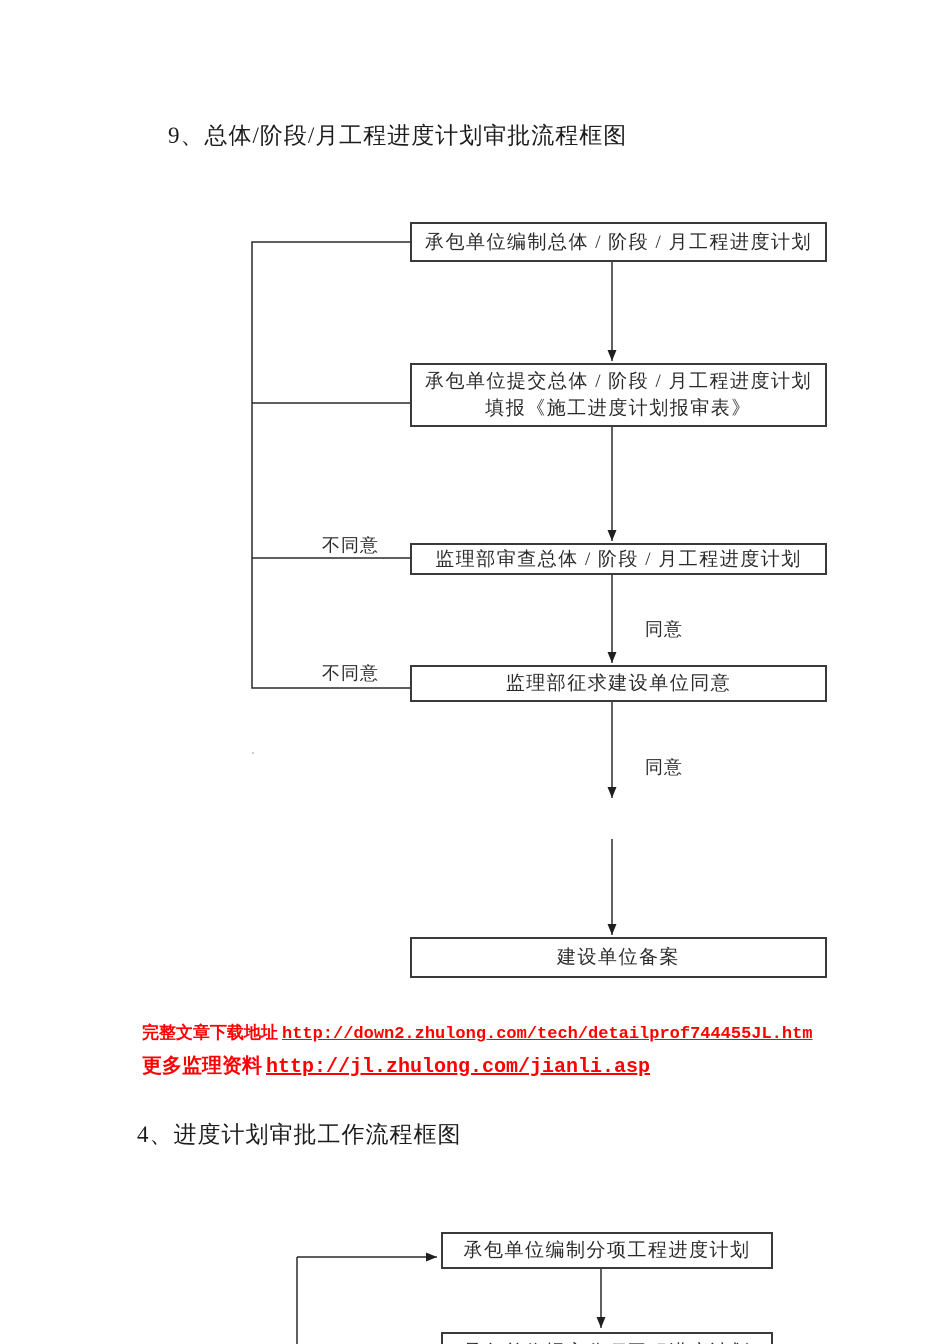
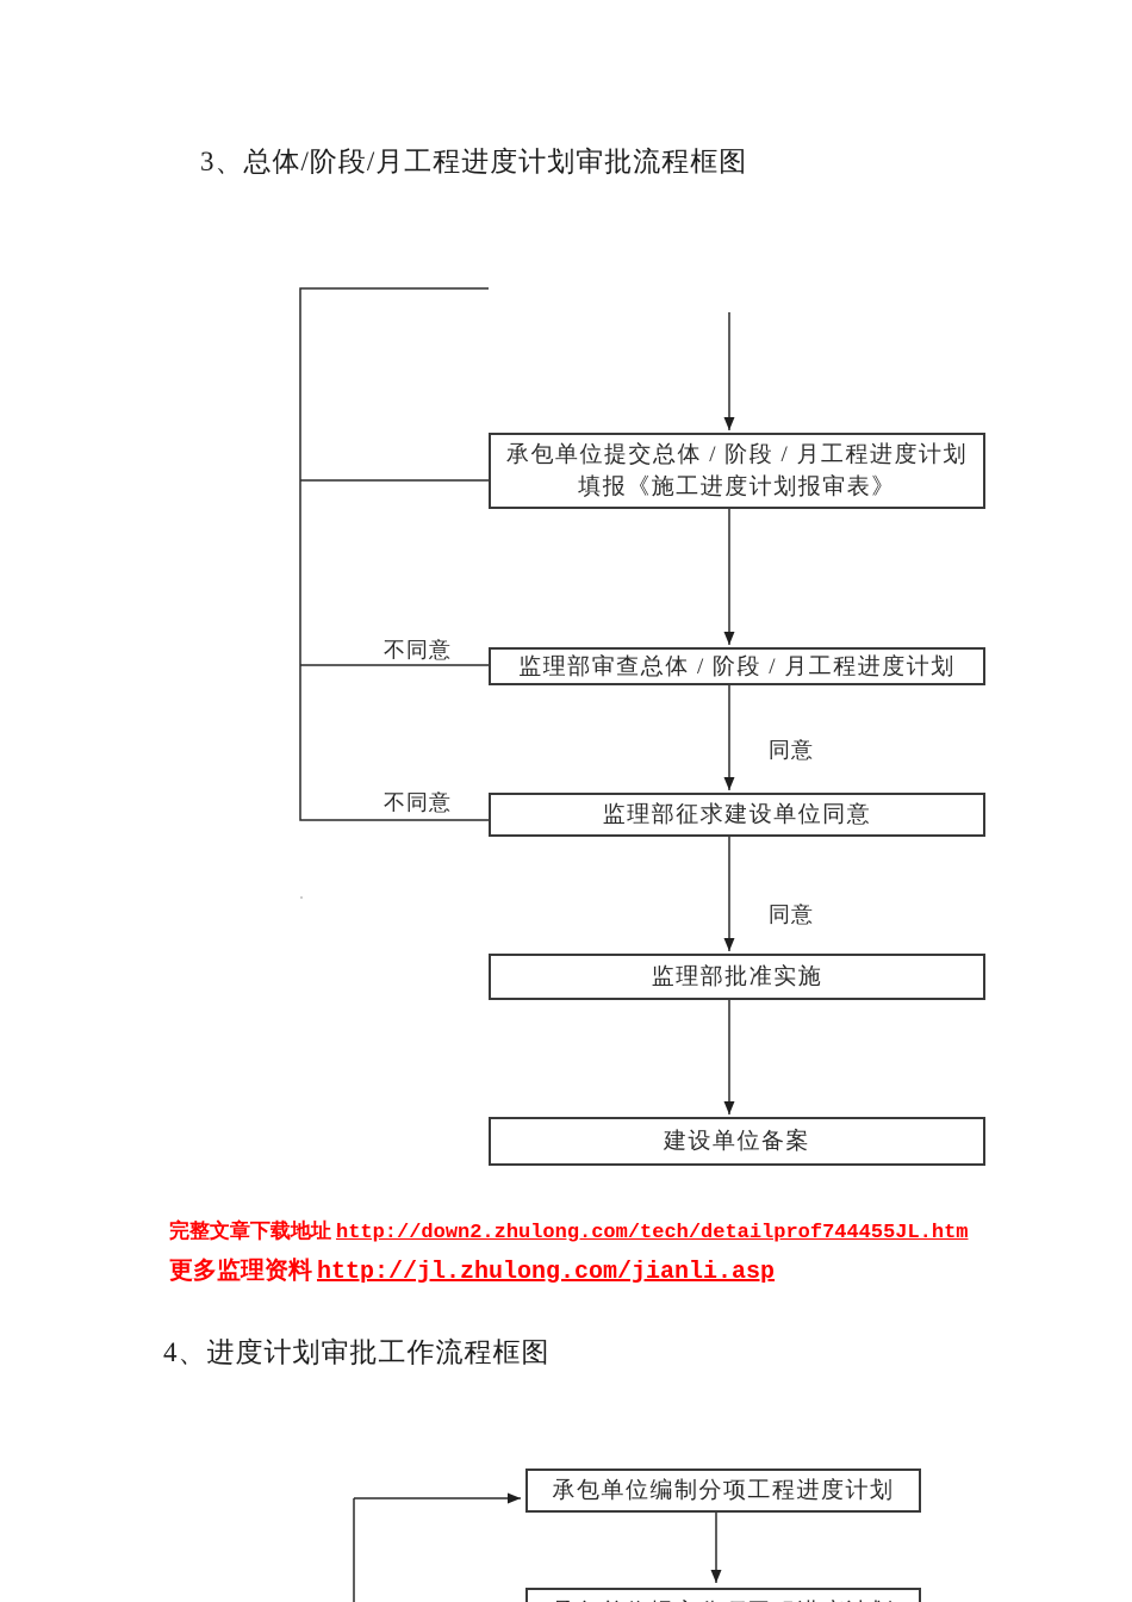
- 9、总体/阶段/月工程进度计划审批流程框图
+ 3、总体/阶段/月工程进度计划审批流程框图
- 承包单位编制总体 / 阶段 / 月工程进度计划
  承包单位提交总体 / 阶段 / 月工程进度计划
  填报《施工进度计划报审表》
  监理部审查总体 / 阶段 / 月工程进度计划
  监理部征求建设单位同意
+ 监理部批准实施
  建设单位备案
  不同意
  不同意
  同意
  同意
  完整文章下载地址 http://down2.zhulong.com/tech/detailprof744455JL.htm
  更多监理资料 http://jl.zhulong.com/jianli.asp
  4、进度计划审批工作流程框图
  承包单位编制分项工程进度计划
